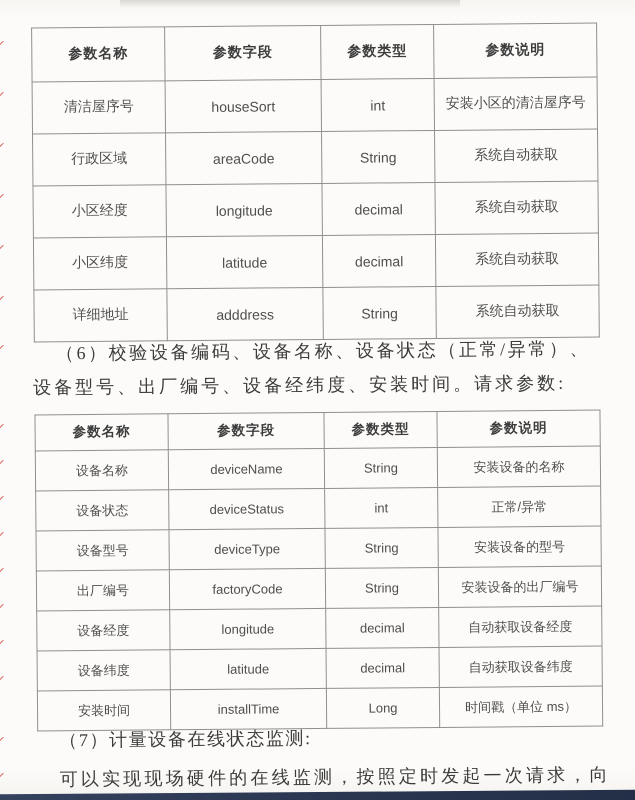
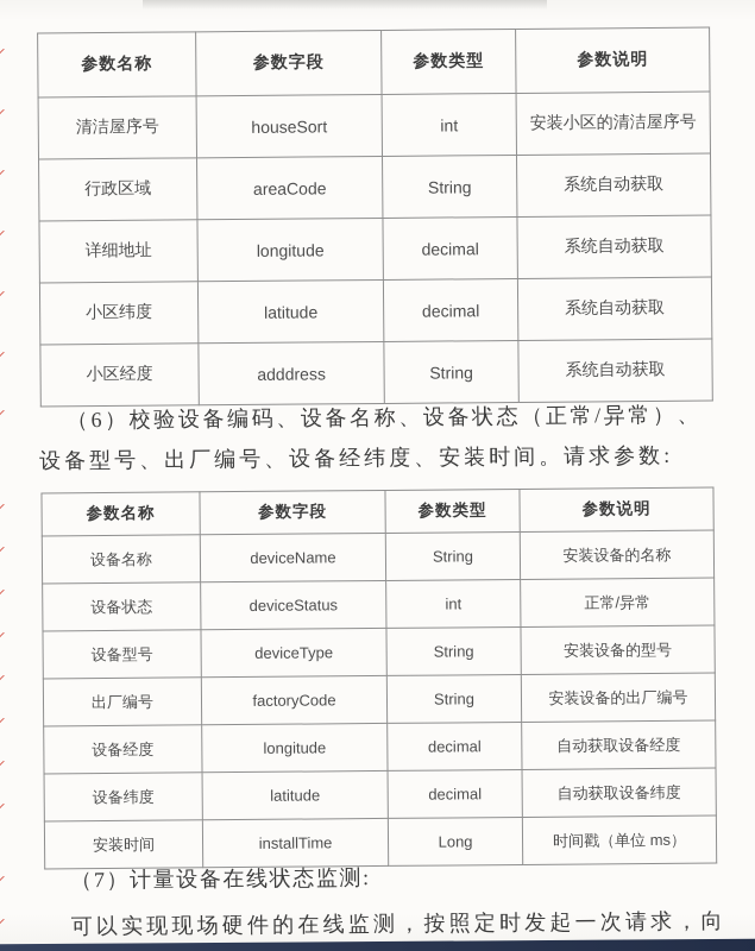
  参数名称	参数字段	参数类型	参数说明
  清洁屋序号	houseSort	int	安装小区的清洁屋序号
  行政区域	areaCode	String	系统自动获取
- 小区经度	longitude	decimal	系统自动获取
+ 详细地址	longitude	decimal	系统自动获取
  小区纬度	latitude	decimal	系统自动获取
- 详细地址	adddress	String	系统自动获取
+ 小区经度	adddress	String	系统自动获取
  （6）校验设备编码、设备名称、设备状态（正常/异常）、
  设备型号、出厂编号、设备经纬度、安装时间。请求参数:
  参数名称	参数字段	参数类型	参数说明
  设备名称	deviceName	String	安装设备的名称
  设备状态	deviceStatus	int	正常/异常
  设备型号	deviceType	String	安装设备的型号
  出厂编号	factoryCode	String	安装设备的出厂编号
  设备经度	longitude	decimal	自动获取设备经度
  设备纬度	latitude	decimal	自动获取设备纬度
  安装时间	installTime	Long	时间戳（单位 ms）
  （7）计量设备在线状态监测:
  可以实现现场硬件的在线监测，按照定时发起一次请求，向
